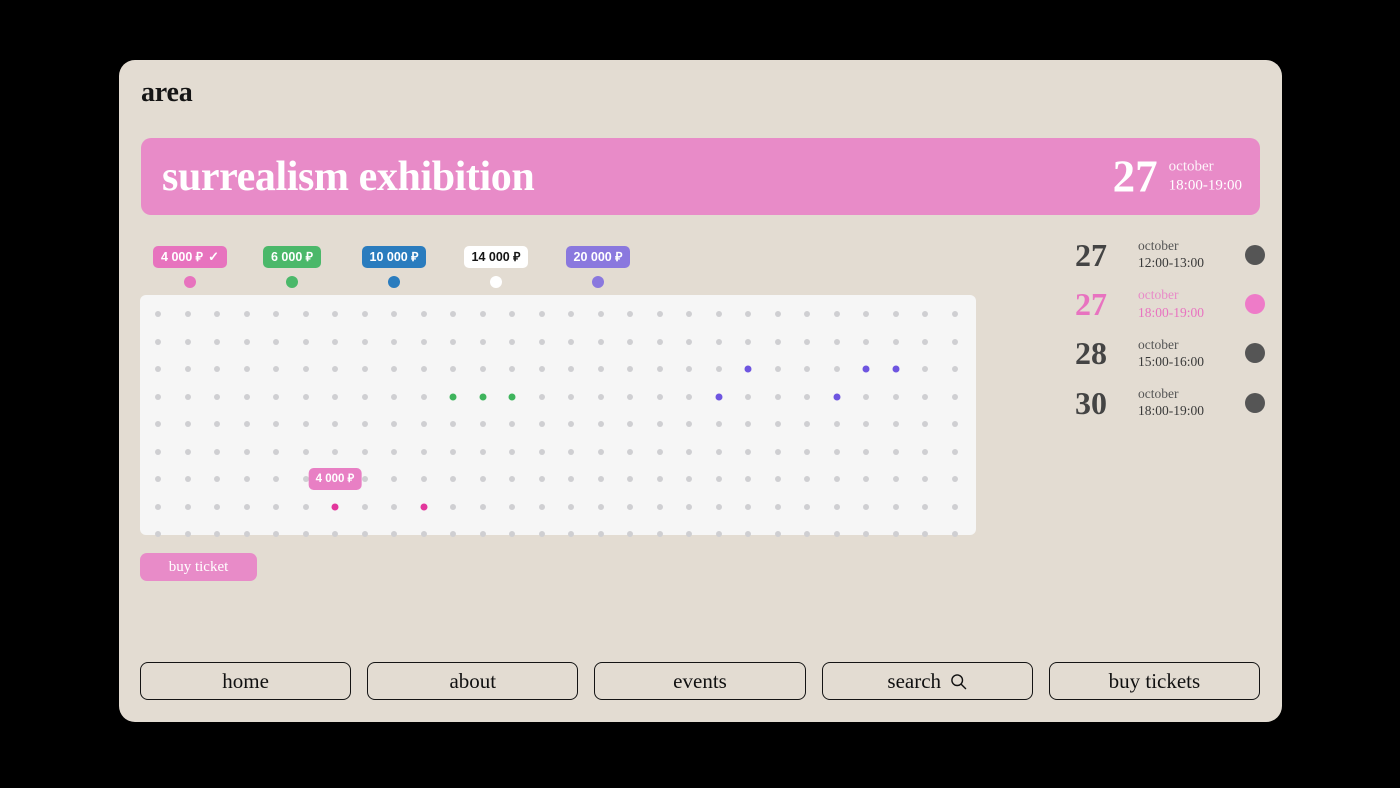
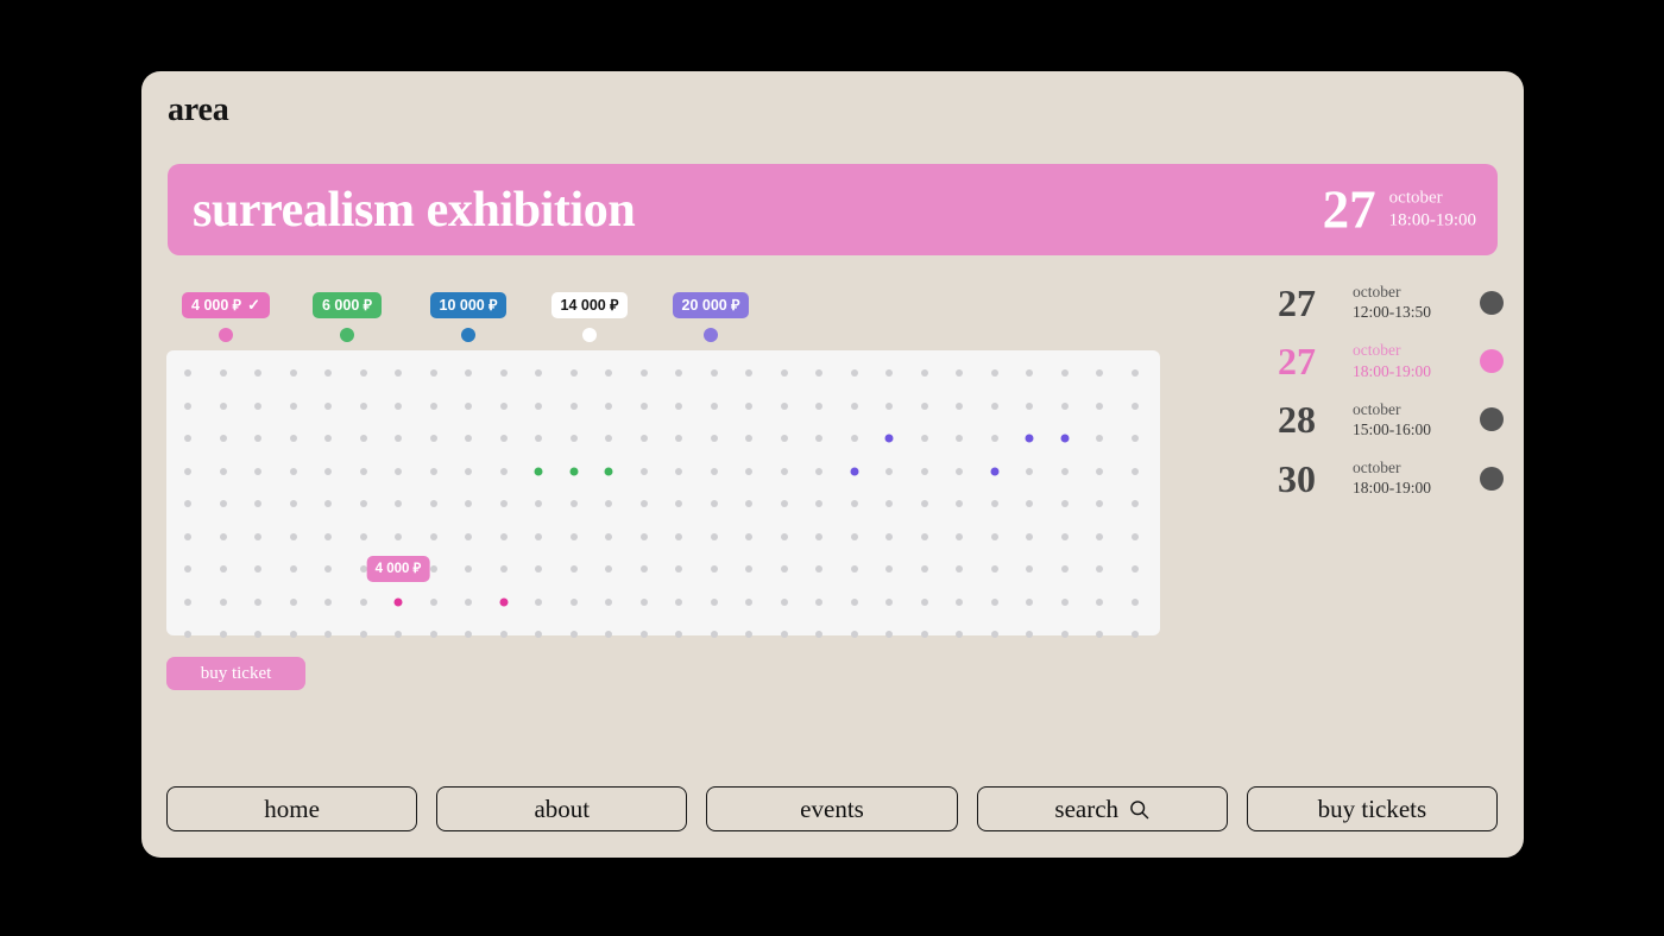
  area
  surrealism exhibition
  27
  october
  18:00-19:00
  4 000 ₽
  ✓
  6 000 ₽
  10 000 ₽
  14 000 ₽
  20 000 ₽
  4 000 ₽
  buy ticket
  27
  october
- 12:00-13:00
+ 12:00-13:50
  27
  october
  18:00-19:00
  28
  october
  15:00-16:00
  30
  october
  18:00-19:00
  home
  about
  events
  search
  buy tickets
